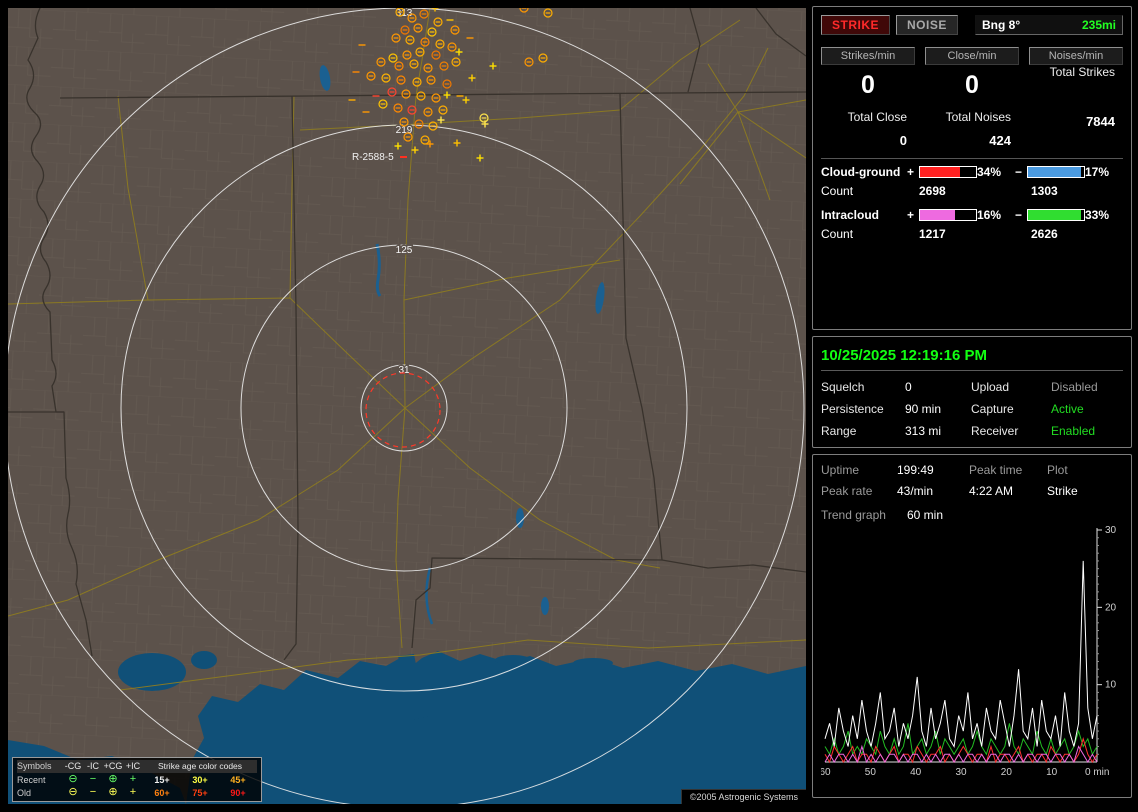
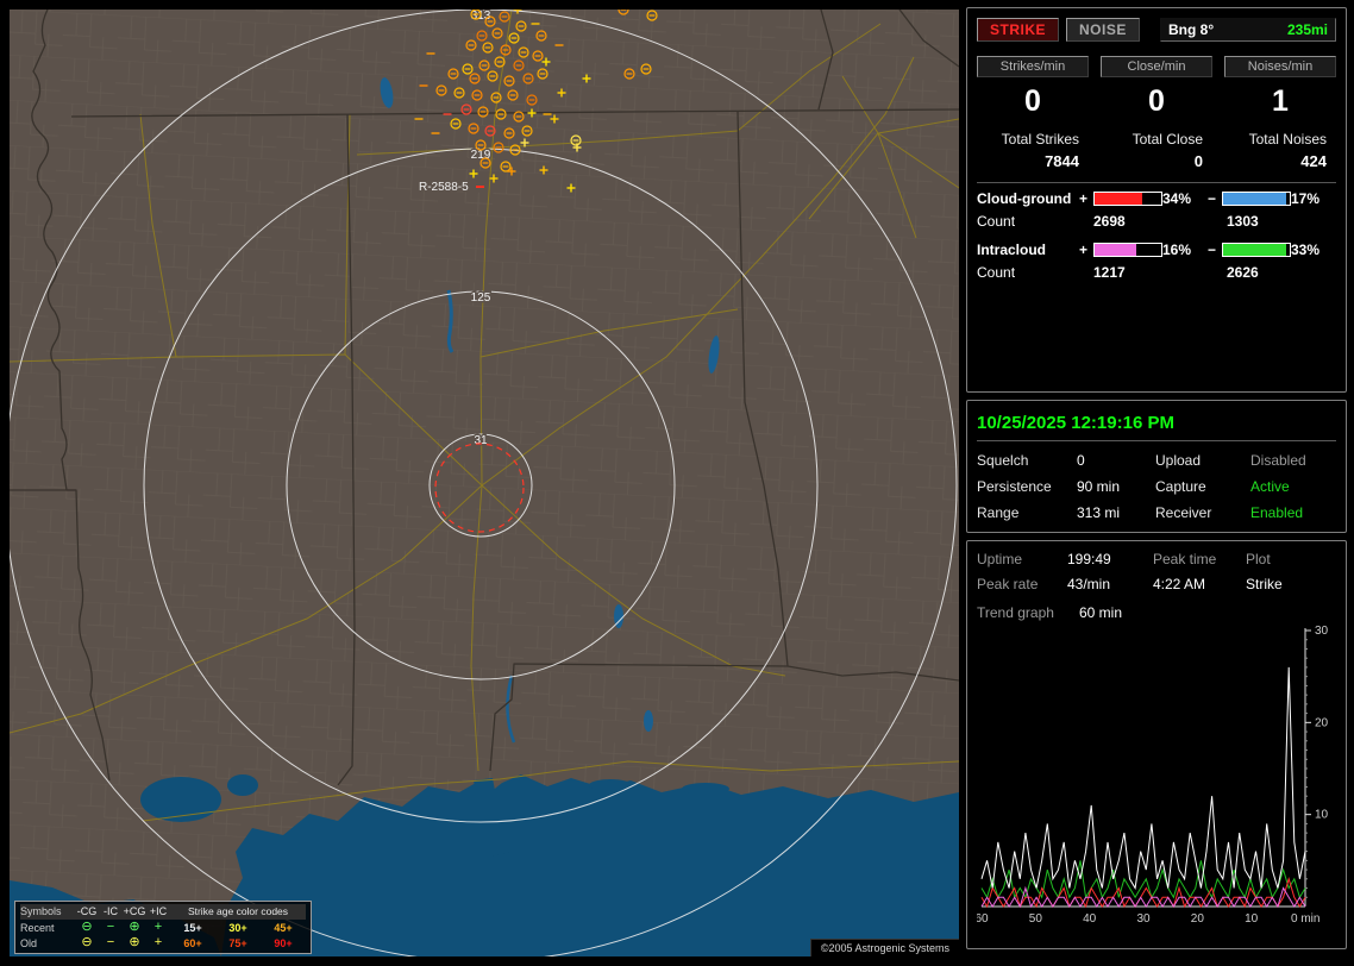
  219
  125
  31
  R-2588-5
  Symbols
  -CG
  -IC
  +CG
  +IC
  Strike age color codes
  Recent
  ⊖
  −
  ⊕
  +
  15+
  30+
  45+
  Old
  ⊖
  −
  ⊕
  +
  60+
  75+
  90+
  ©2005 Astrogenic Systems
  STRIKE
  NOISE
  Bng 8°
  235mi
  Strikes/min
  Close/min
  Noises/min
  0
  0
+ 1
  Total Strikes
  Total Close
  Total Noises
  7844
  0
  424
  Cloud-ground
  +
  34%
  −
  17%
  Count
  2698
  1303
  Intracloud
  +
  16%
  −
  33%
  Count
  1217
  2626
  10/25/2025 12:19:16 PM
  Squelch
  0
  Upload
  Disabled
  Persistence
  90 min
  Capture
  Active
  Range
  313 mi
  Receiver
  Enabled
  Uptime
  199:49
  Peak time
  Plot
  Peak rate
  43/min
  4:22 AM
  Strike
  Trend graph
  60 min
  10
  20
  30
  60
  50
  40
  30
  20
  10
  0 min
